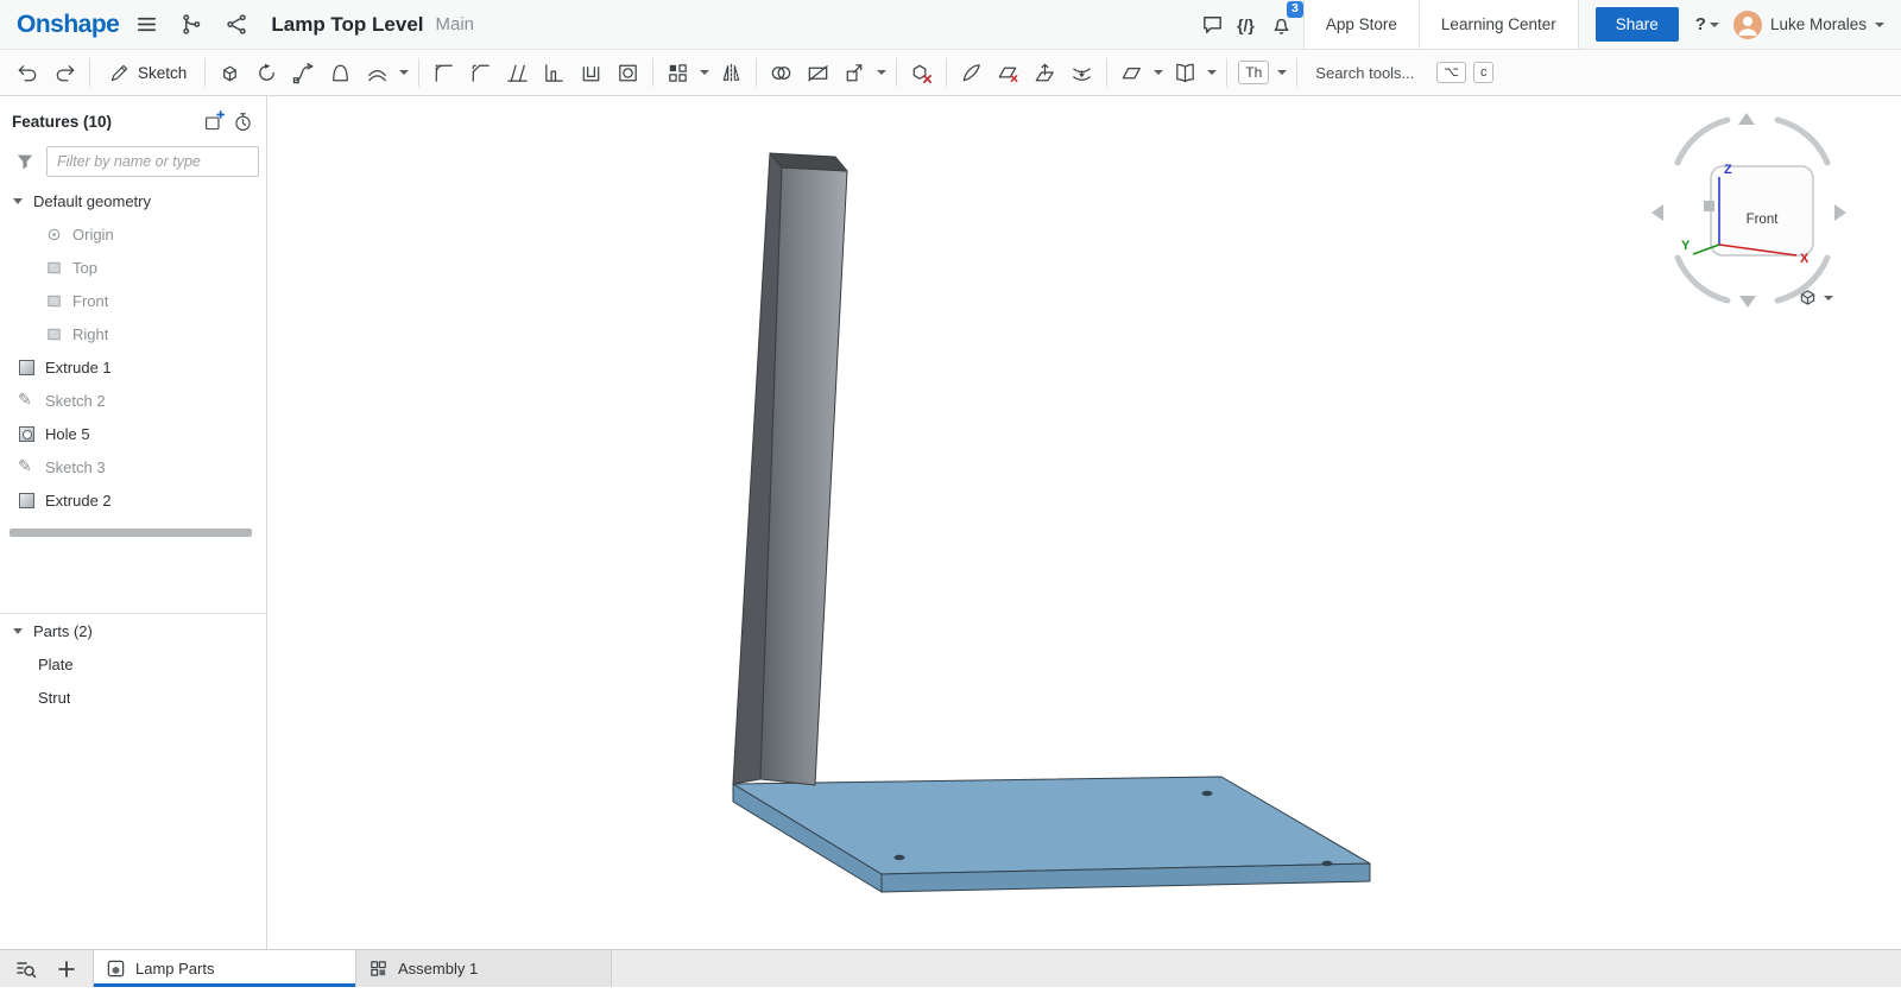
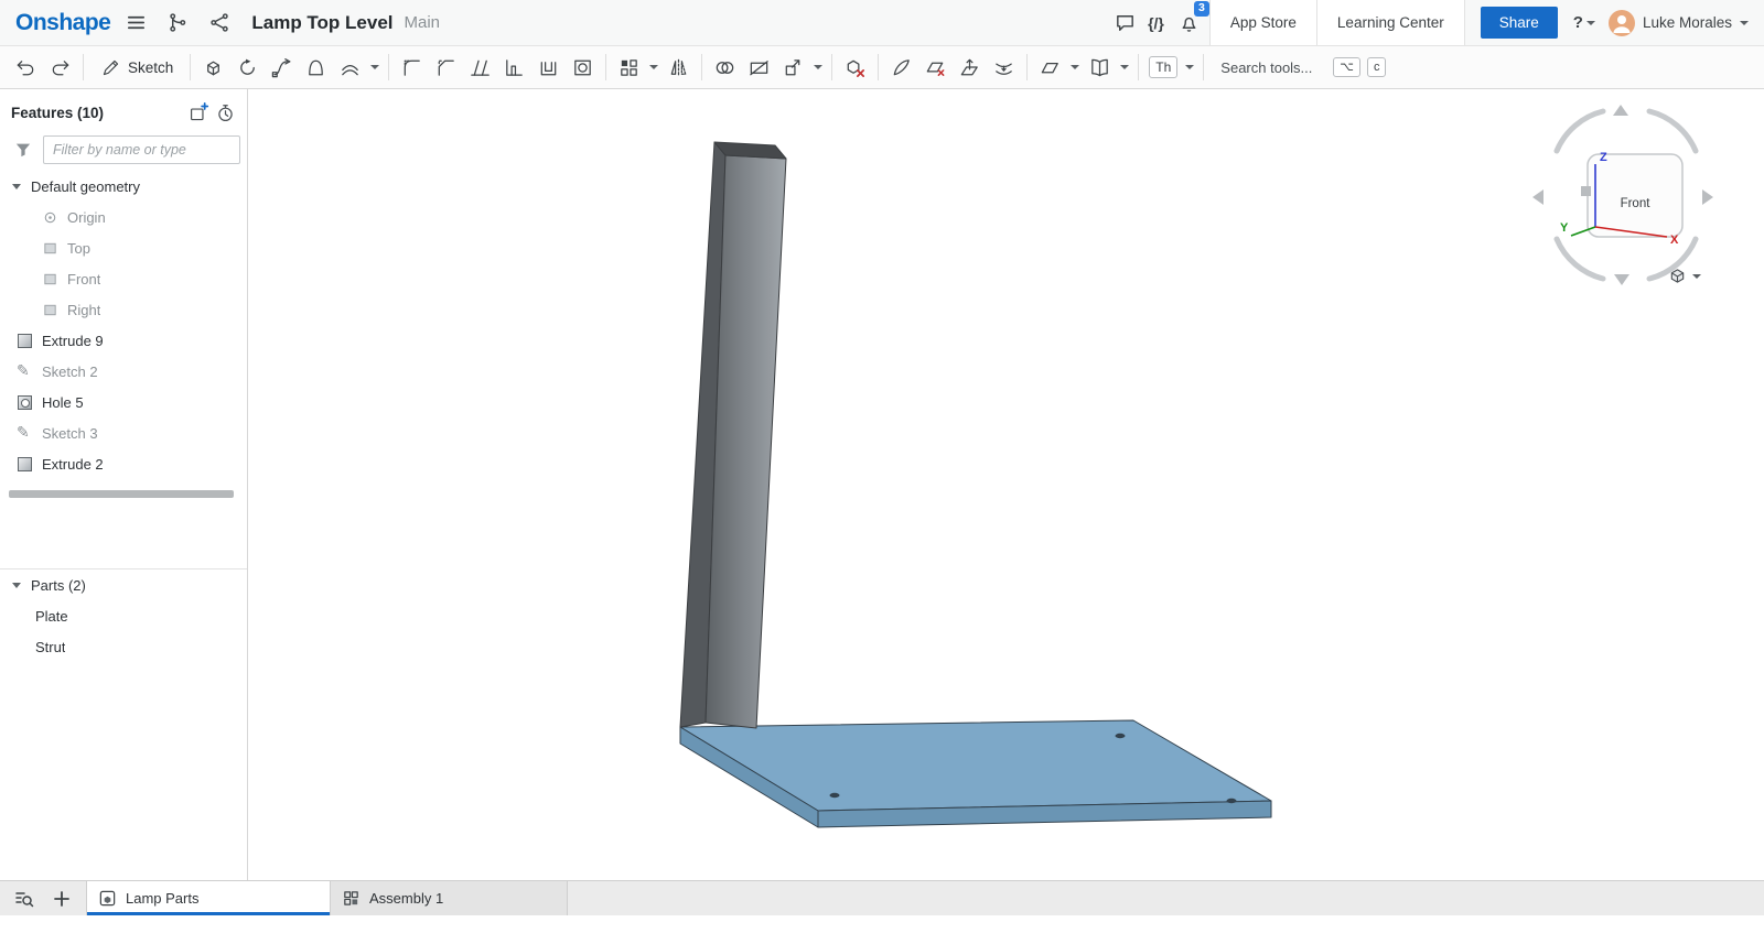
  Onshape
  Lamp Top Level
  Main
  {/}
  3
  App Store
  Learning Center
  Share
  ?
  Luke Morales
  Sketch
  Th
  Search tools...
  ⌥
  c
  Features (10)
  Filter by name or type
  Default geometry
  Origin
  Top
  Front
  Right
- Extrude 1
+ Extrude 9
  Sketch 2
  Hole 5
  Sketch 3
  Extrude 2
  Parts (2)
  Plate
  Strut
  Front
  Z
  Y
  X
  Lamp Parts
  Assembly 1
